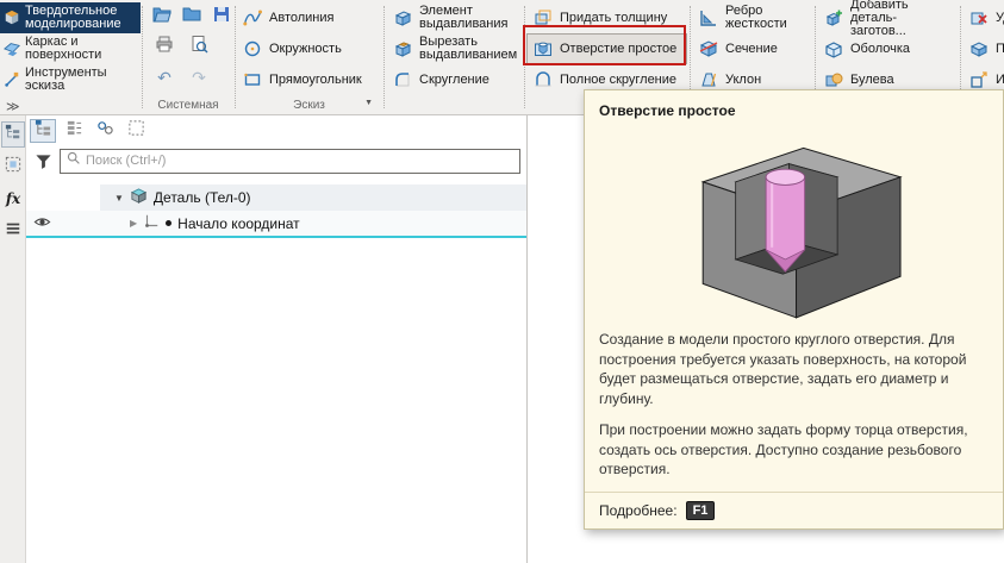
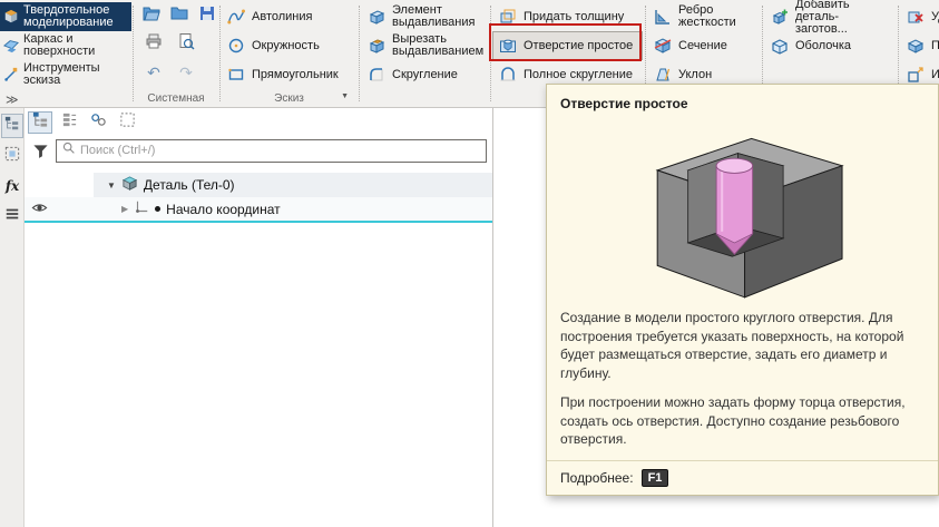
  Твердотельное моделирование
  Каркас и поверхности
  Инструменты эскиза
  ≫
  ↶
  ↷
  Системная
  Автолиния
  Окружность
  Прямоугольник
  Эскиз
  Элемент выдавливания
  Вырезать выдавливанием
  Скругление
  Придать толщину
  Отверстие простое
  Полное скругление
  Ребро жесткости
  Сечение
  Уклон
  Добавить деталь-заготов...
  Оболочка
- Булева
  fx
  Поиск (Ctrl+/)
  ▼
  Деталь (Тел-0)
  ▶
  Начало координат
  Отверстие простое
  Создание в модели простого круглого отверстия. Для построения требуется указать поверхность, на которой будет размещаться отверстие, задать его диаметр и глубину.
  При построении можно задать форму торца отверстия, создать ось отверстия. Доступно создание резьбового отверстия.
  Подробнее:
  F1
